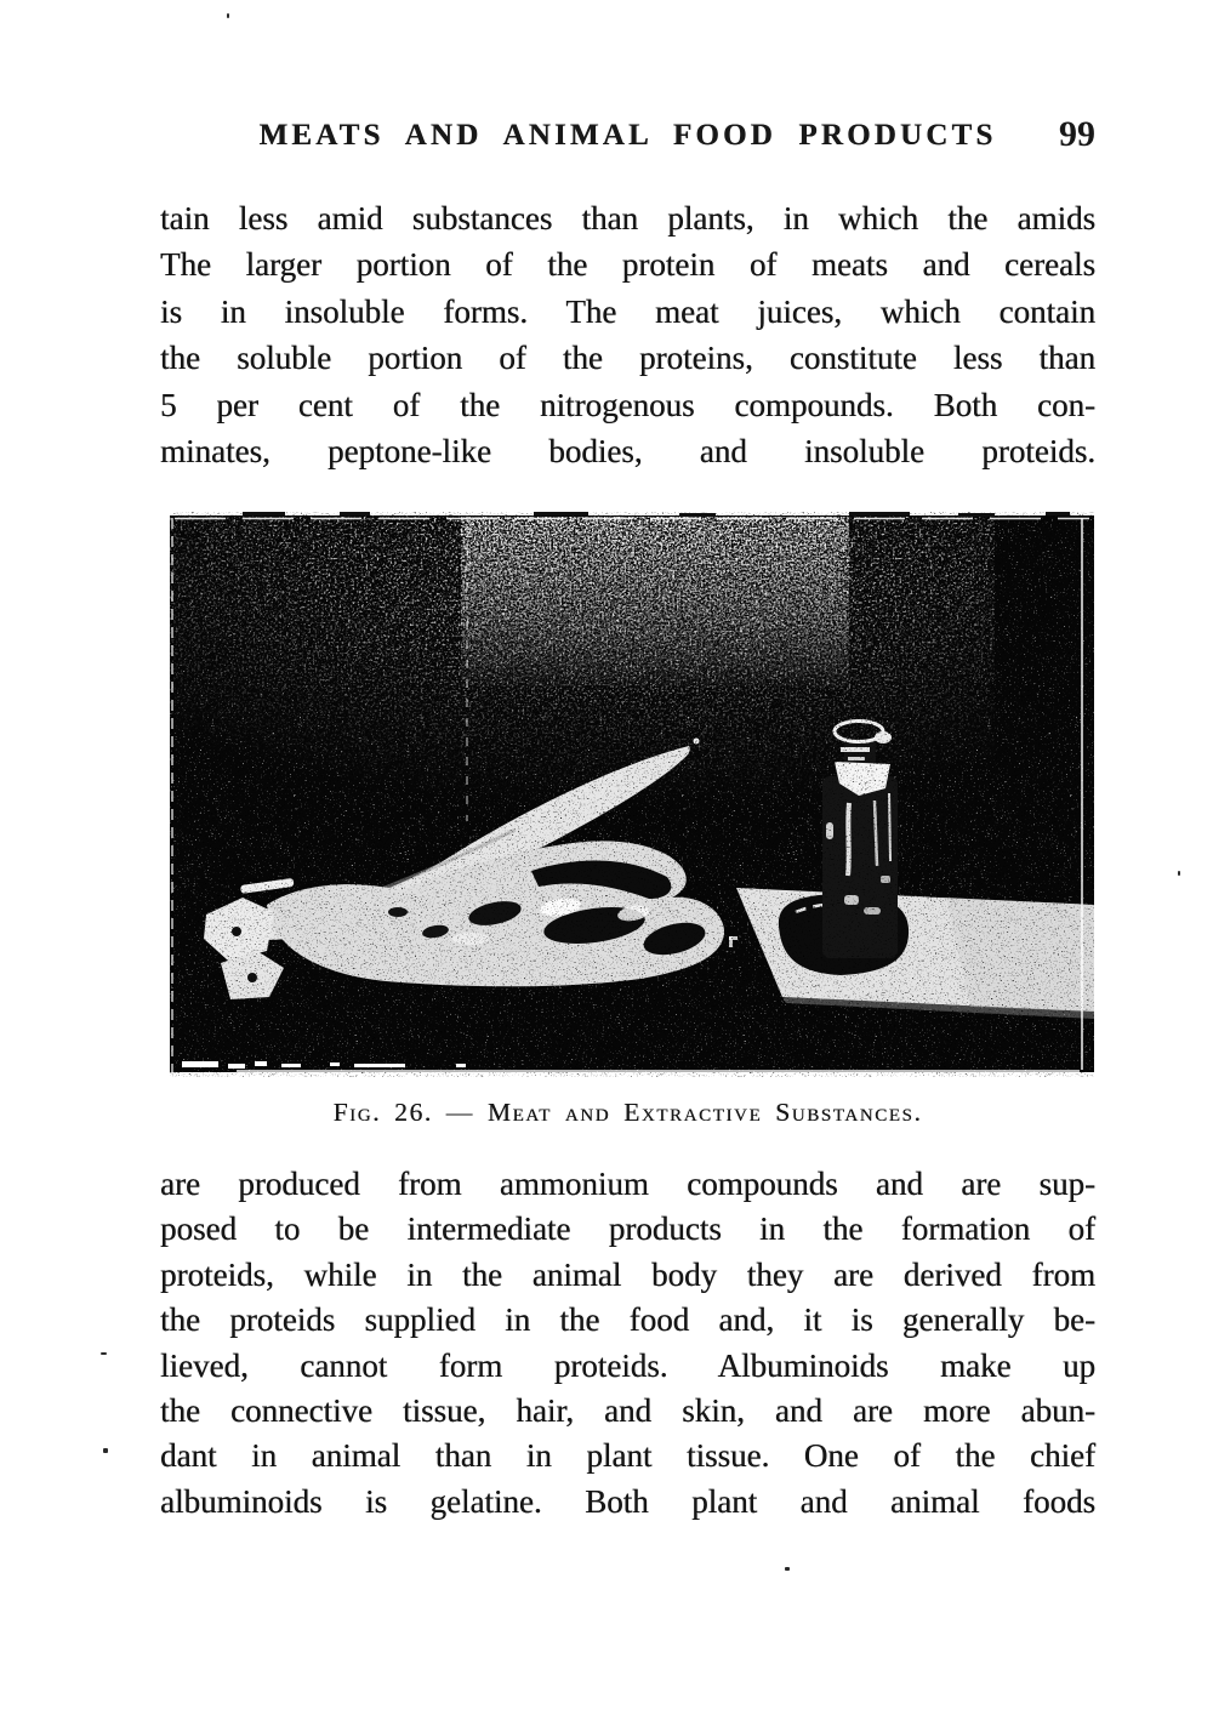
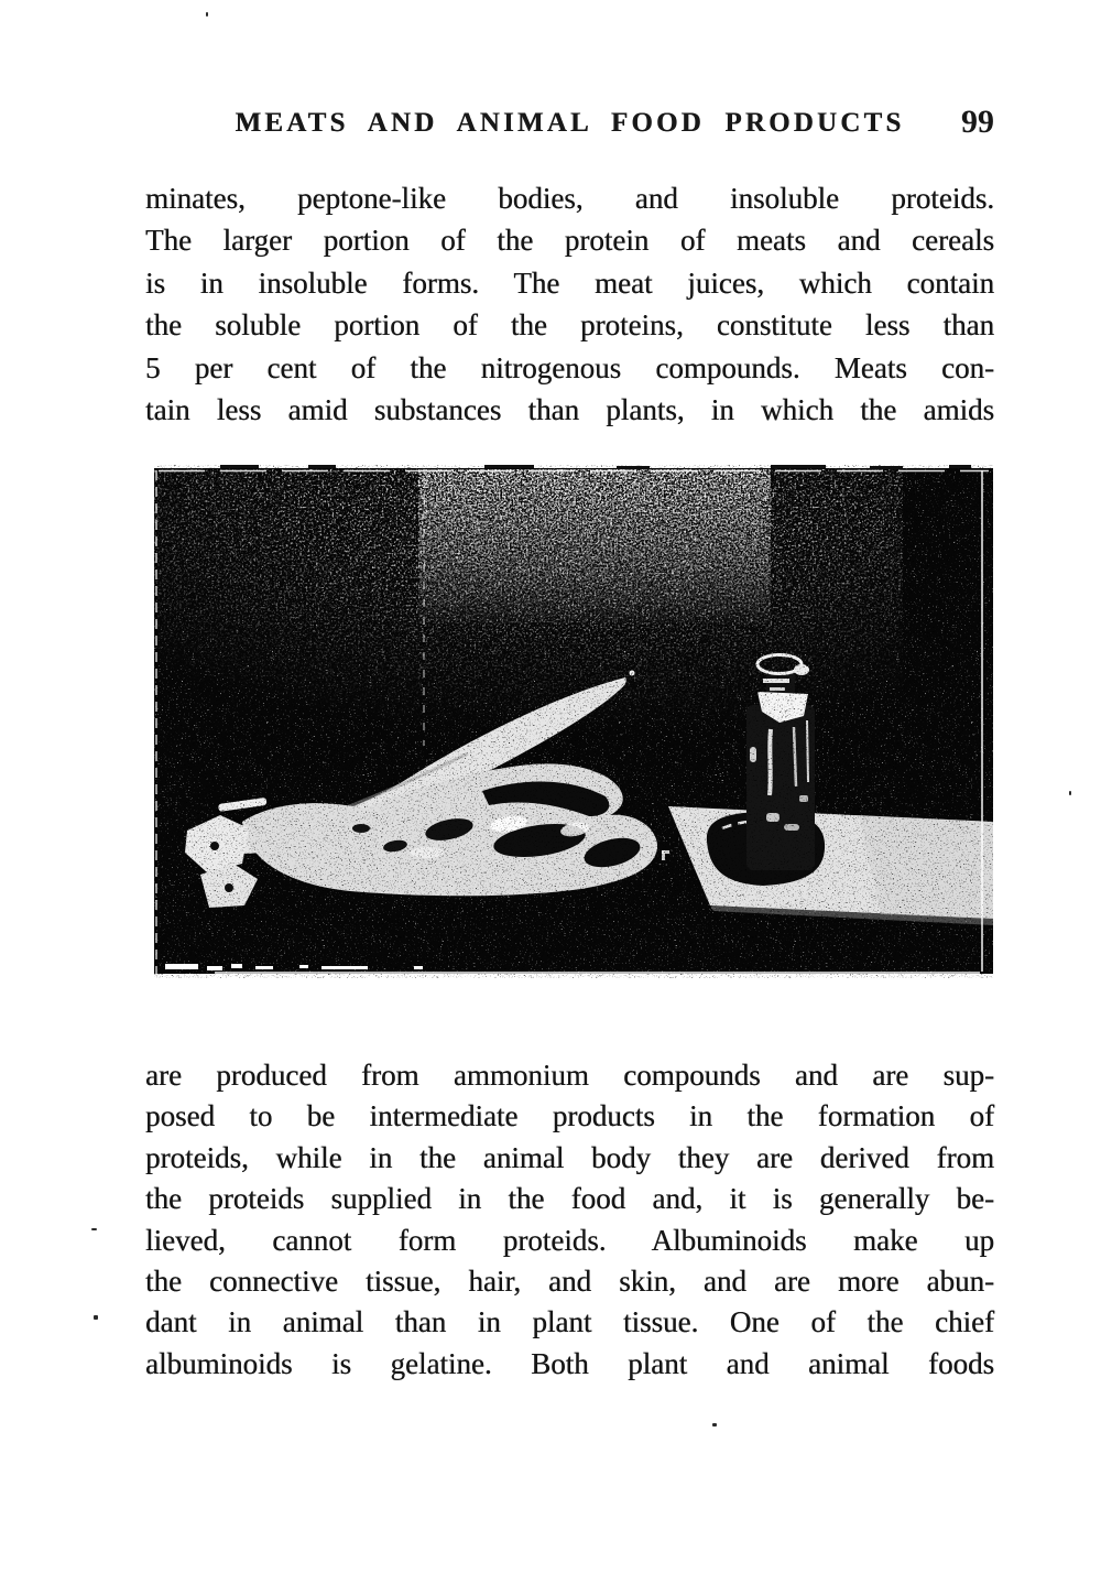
  MEATS AND ANIMAL FOOD PRODUCTS
  99
- tain less amid substances than plants, in which the amids
+ minates, peptone-like bodies, and insoluble proteids.
  The larger portion of the protein of meats and cereals
  is in insoluble forms. The meat juices, which contain
  the soluble portion of the proteins, constitute less than
- 5 per cent of the nitrogenous compounds. Both con-
+ 5 per cent of the nitrogenous compounds. Meats con-
- minates, peptone-like bodies, and insoluble proteids.
+ tain less amid substances than plants, in which the amids
- Fig. 26. — Meat and Extractive Substances.
  are produced from ammonium compounds and are sup-
  posed to be intermediate products in the formation of
  proteids, while in the animal body they are derived from
  the proteids supplied in the food and, it is generally be-
  lieved, cannot form proteids. Albuminoids make up
  the connective tissue, hair, and skin, and are more abun-
  dant in animal than in plant tissue. One of the chief
  albuminoids is gelatine. Both plant and animal foods
